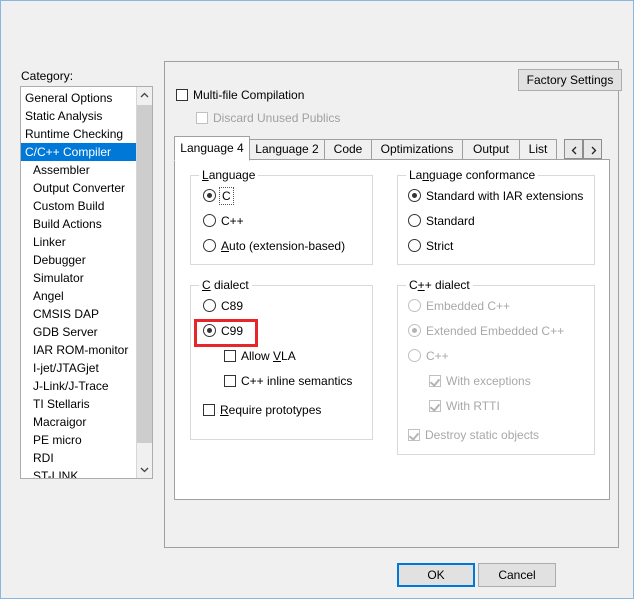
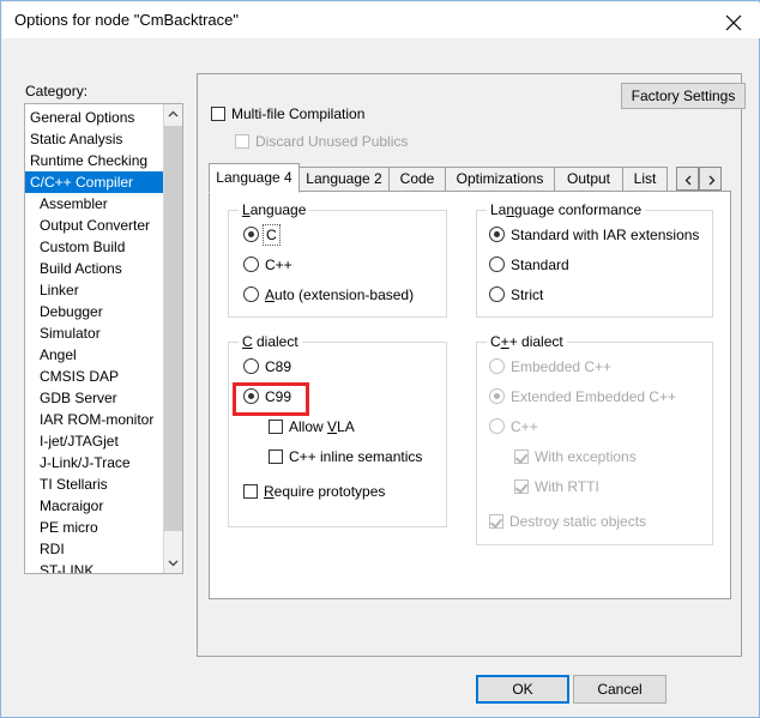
+ Options for node "CmBacktrace"
  Category:
  General Options
  Static Analysis
  Runtime Checking
  C/C++ Compiler
  Assembler
  Output Converter
  Custom Build
  Build Actions
  Linker
  Debugger
  Simulator
  Angel
  CMSIS DAP
  GDB Server
  IAR ROM-monitor
  I-jet/JTAGjet
  J-Link/J-Trace
  TI Stellaris
  Macraigor
  PE micro
  RDI
  ST-LINK
  Factory Settings
  Multi-file Compilation
  Discard Unused Publics
  Language 4
  Language 2
  Code
  Optimizations
  Output
  List
  Language
  C
  C++
  Auto (extension-based)
  Language conformance
  Standard with IAR extensions
  Standard
  Strict
  C dialect
  C89
  C99
  Allow VLA
  C++ inline semantics
  Require prototypes
  C++ dialect
  Embedded C++
  Extended Embedded C++
  C++
  With exceptions
  With RTTI
  Destroy static objects
  OK
  Cancel
